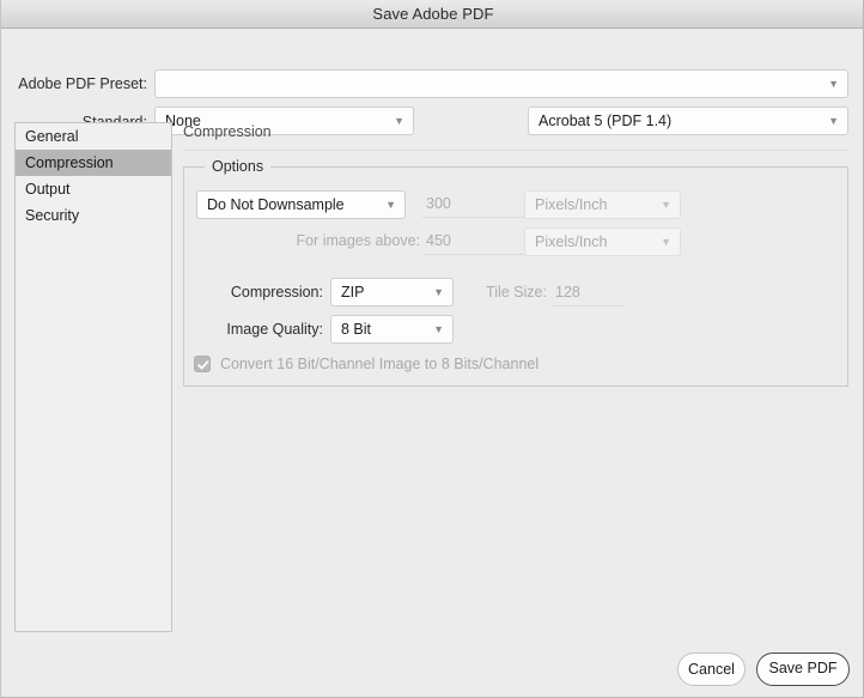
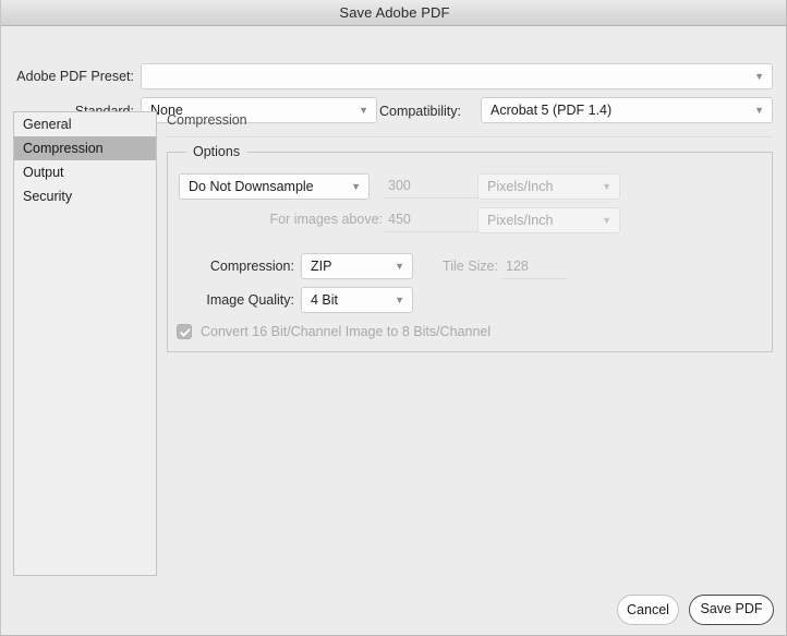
  Save Adobe PDF
  Adobe PDF Preset:
  ▼
  None
  ▼
+ Compatibility:
  Acrobat 5 (PDF 1.4)
  ▼
  General
  Compression
  Output
  Security
  Compression
  Options
  Do Not Downsample
  ▼
  300
  Pixels/Inch
  ▼
  For images above:
  450
  Pixels/Inch
  ▼
  Compression:
  ZIP
  ▼
  Tile Size:
  128
  Image Quality:
- 8 Bit
+ 4 Bit
  ▼
  Convert 16 Bit/Channel Image to 8 Bits/Channel
  Cancel
  Save PDF
